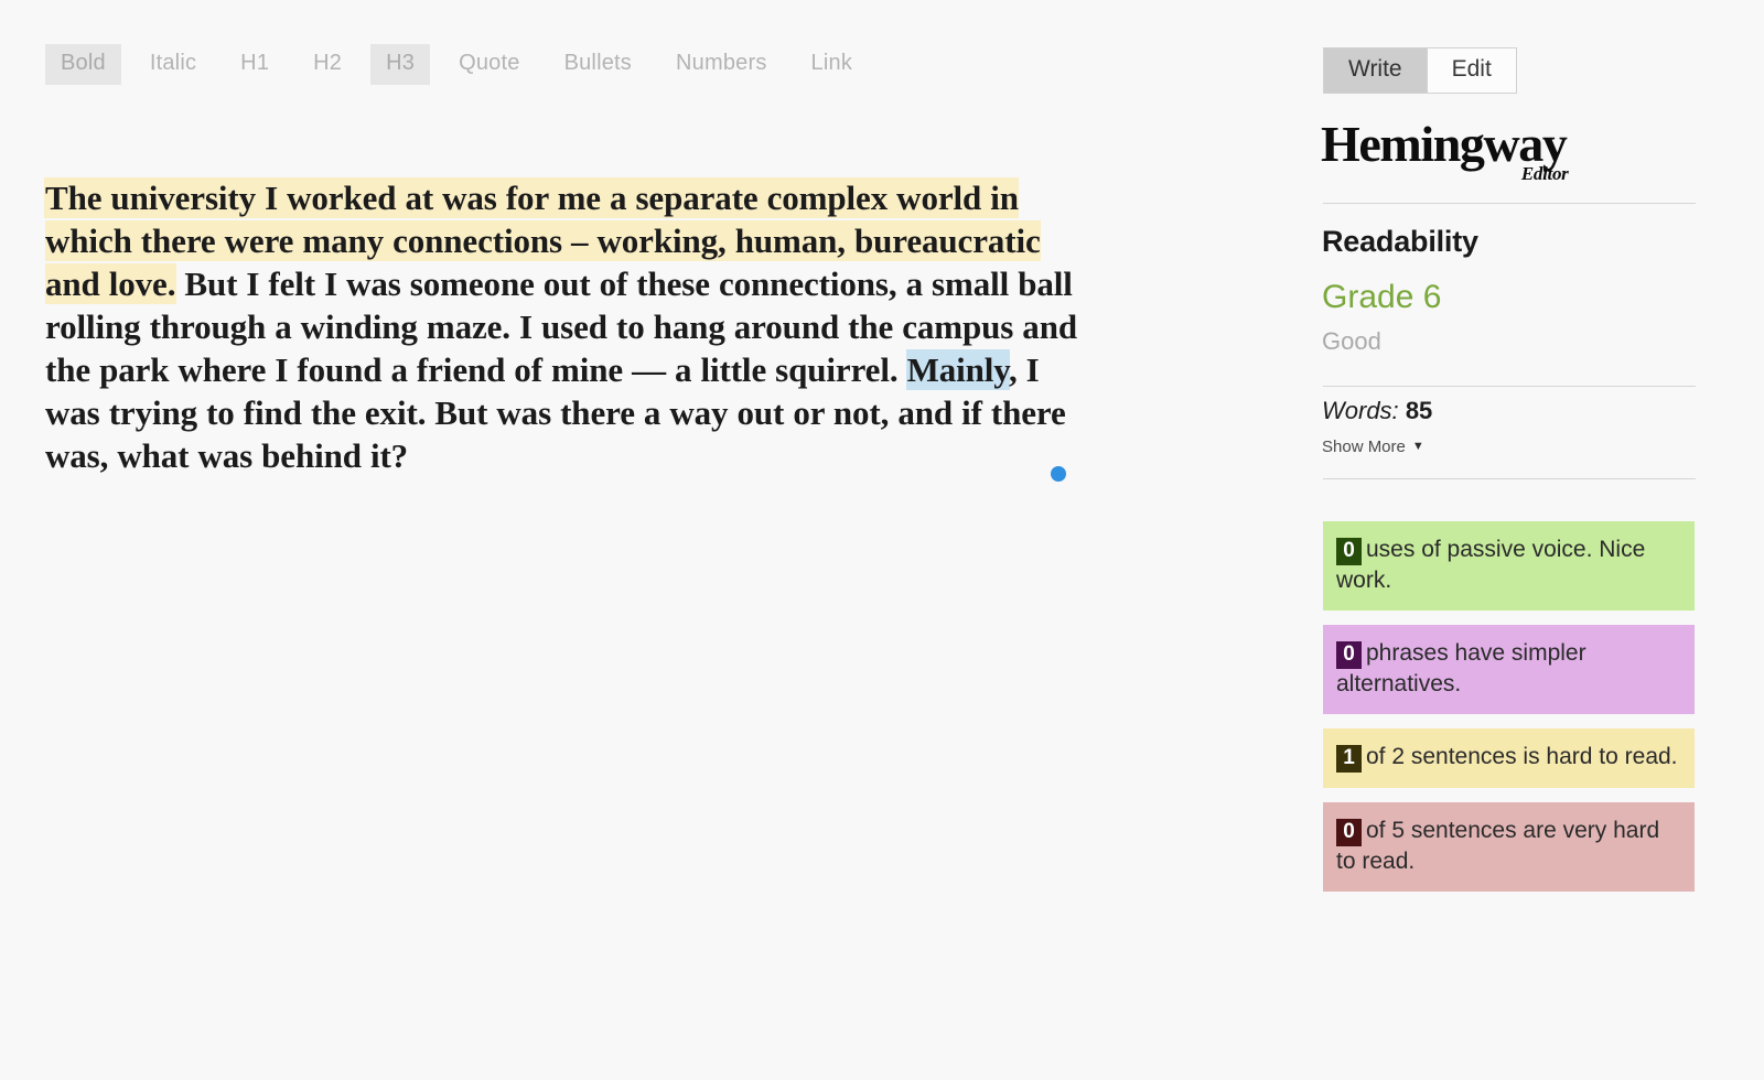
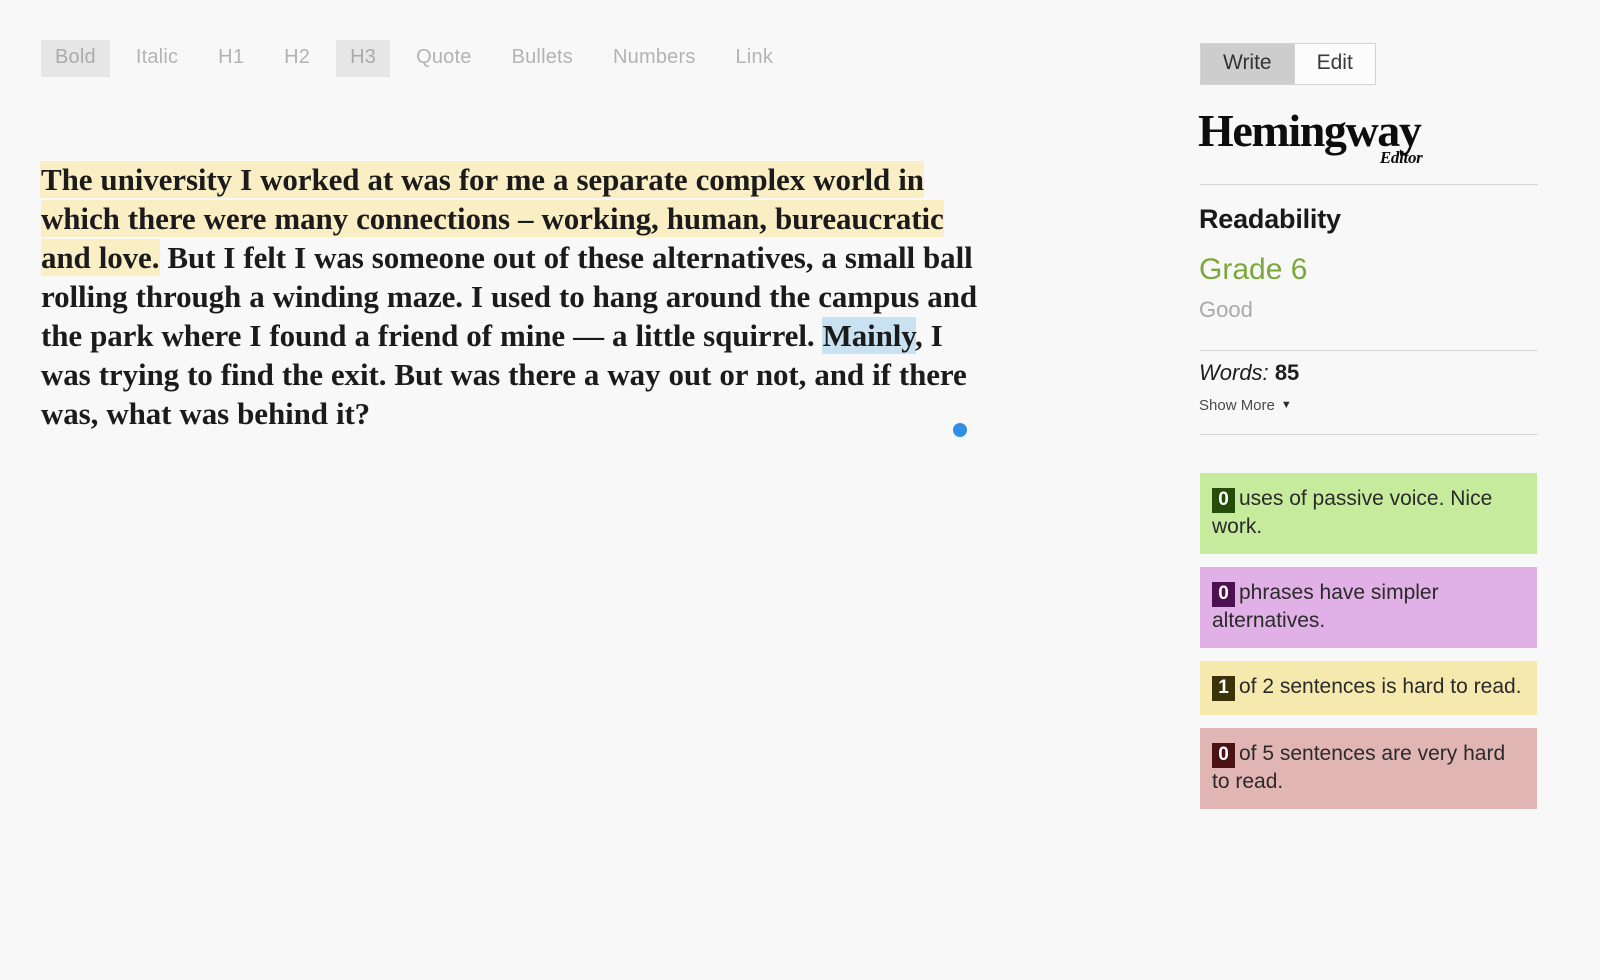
  Bold
  Italic
  H1
  H2
  H3
  Quote
  Bullets
  Numbers
  Link
- The university I worked at was for me a separate complex world in which there were many connections – working, human, bureaucratic and love. But I felt I was someone out of these connections, a small ball rolling through a winding maze. I used to hang around the campus and the park where I found a friend of mine — a little squirrel. Mainly, I was trying to find the exit. But was there a way out or not, and if there was, what was behind it?
+ The university I worked at was for me a separate complex world in which there were many connections – working, human, bureaucratic and love. But I felt I was someone out of these alternatives, a small ball rolling through a winding maze. I used to hang around the campus and the park where I found a friend of mine — a little squirrel. Mainly, I was trying to find the exit. But was there a way out or not, and if there was, what was behind it?
  Write
  Edit
  Hemingway
  Editor
  Readability
  Grade 6
  Good
  Words: 85
  Show More
  ▼
  0 uses of passive voice. Nice work.
  0 phrases have simpler alternatives.
  1 of 2 sentences is hard to read.
  0 of 5 sentences are very hard to read.
